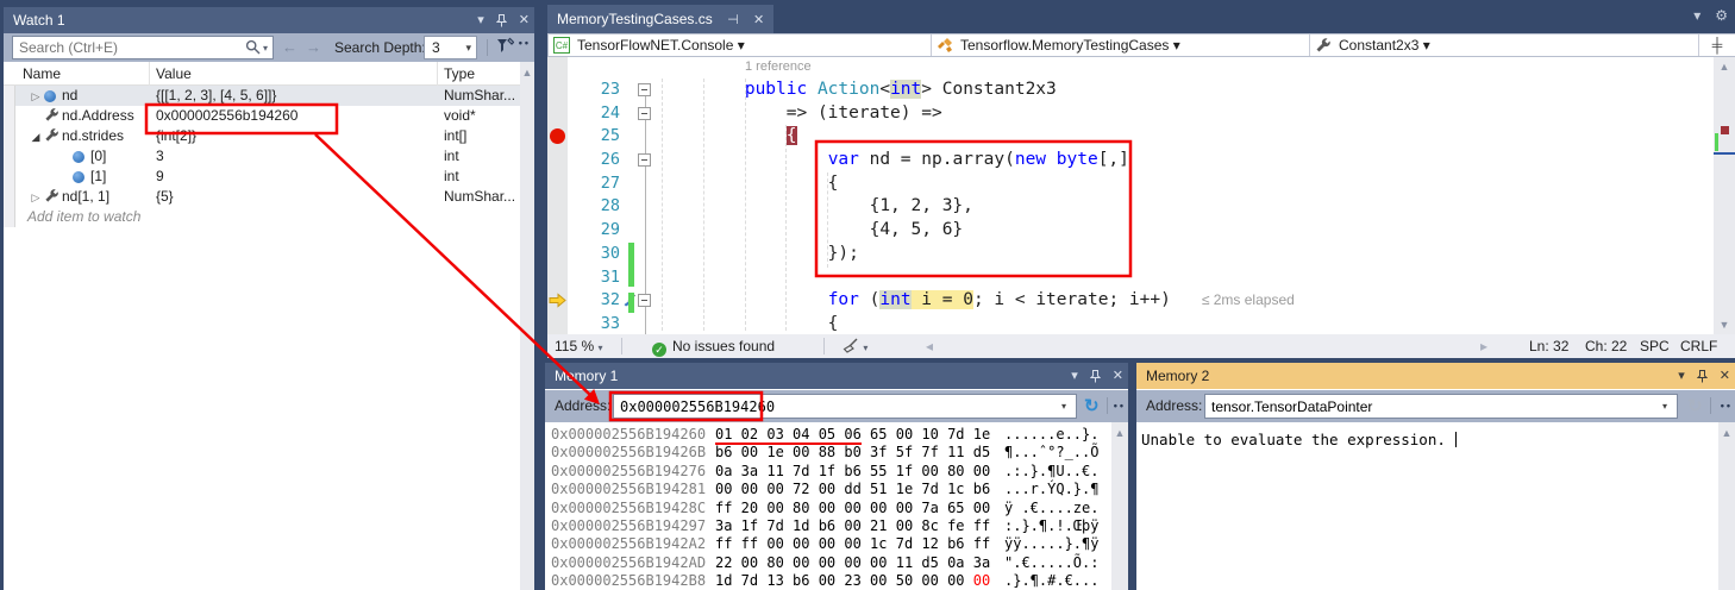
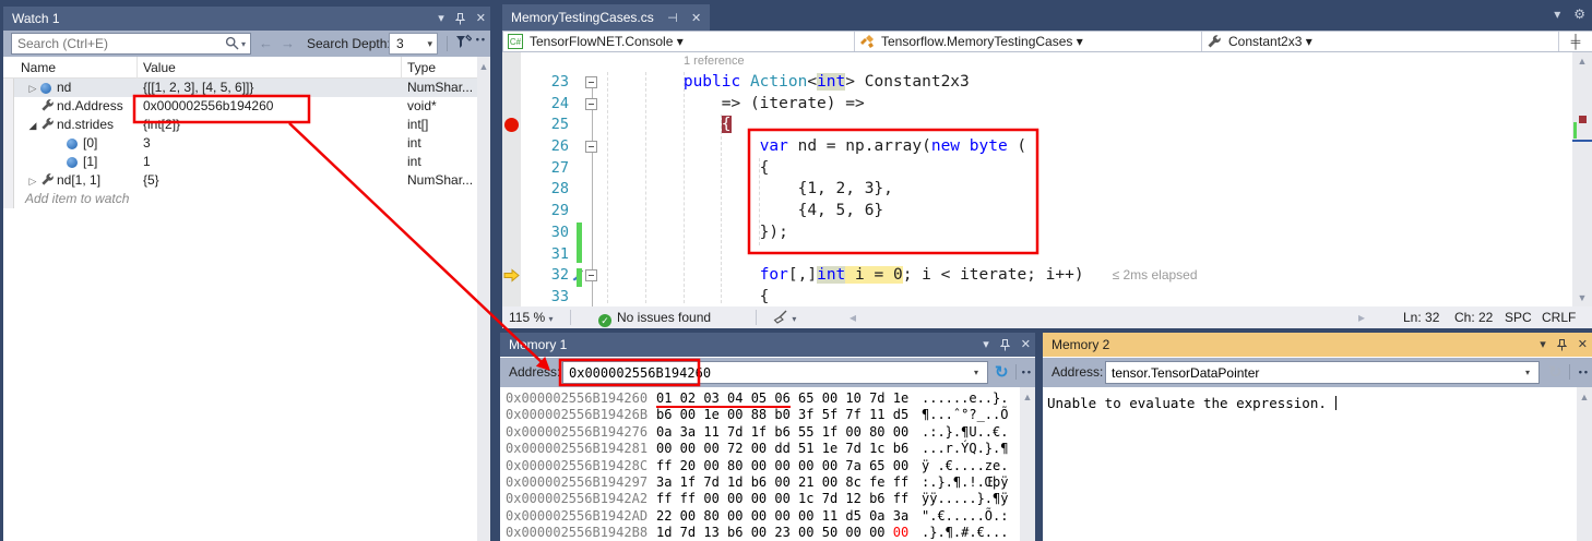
  Watch 1
  ▾
  ✕
  Search (Ctrl+E)
  ▾
  ←
  →
  Search Depth
  3
  ▾
  ••
  Name
  Value
  Type
  ▷ nd
  {[[1, 2, 3], [4, 5, 6]]}
  NumShar...
  nd.Address
  0x000002556b194260
  void*
  ◢ nd.strides
  {int[2]}
  int[]
  [0]
  3
  int
  [1]
- 9
+ 1
  int
  ▷ nd[1, 1]
  {5}
  NumShar...
  Add item to watch
  ▲
  MemoryTestingCases.cs ⊣ ✕
  ▾
  ⚙
  C#
  TensorFlowNET.Console ▾
  Tensorflow.MemoryTestingCases ▾
  Constant2x3 ▾
  ╪
  1 reference
  23
  public Action<int> Constant2x3
  24
  => (iterate) =>
  25
  {
  26
- var nd = np.array(new byte[,]
+ var nd = np.array(new byte (
  27
  {
  28
  {1, 2, 3},
  29
  {4, 5, 6}
  30
  });
  31
  32
- for (int i = 0; i < iterate; i++) ≤ 2ms elapsed
+ for[,]int i = 0; i < iterate; i++) ≤ 2ms elapsed
  33
  {
  ▲
  ▼
  115 % ▾
  ✓ No issues found
  ▾
  ◂
  ▸
  Ln: 32
  Ch: 22
  SPC
  CRLF
  Mmory 1
  ▾
  ✕
  Address:
  0x000002556B19420
  ▾
  ↻
  ••
  0x000002556B194260
  01 02 03 04 05 06 65 00 10 7d 1e
  ......e..}.
  0x000002556B19426B
  b6 00 1e 00 88 b0 3f 5f 7f 11 d5
  ¶...ˆ°?_..Õ
  0x000002556B194276
  0a 3a 11 7d 1f b6 55 1f 00 80 00
  .:.}.¶U..€.
  0x000002556B194281
  00 00 00 72 00 dd 51 1e 7d 1c b6
  ...r.ÝQ.}.¶
  0x000002556B19428C
  ff 20 00 80 00 00 00 00 7a 65 00
  ÿ .€....ze.
  0x000002556B194297
  3a 1f 7d 1d b6 00 21 00 8c fe ff
  :.}.¶.!.Œþÿ
  0x000002556B1942A2
  ff ff 00 00 00 00 1c 7d 12 b6 ff
  ÿÿ.....}.¶ÿ
  0x000002556B1942AD
  22 00 80 00 00 00 00 11 d5 0a 3a
  ".€.....Õ.:
  0x000002556B1942B8
  1d 7d 13 b6 00 23 00 50 00 00 00
  .}.¶.#.€...
  ▲
  Memory 2
  ▾
  ✕
  Address:
  tensor.TensorDataPointer
  ▾
  ••
  Unable to evaluate the expression.
  ▲
